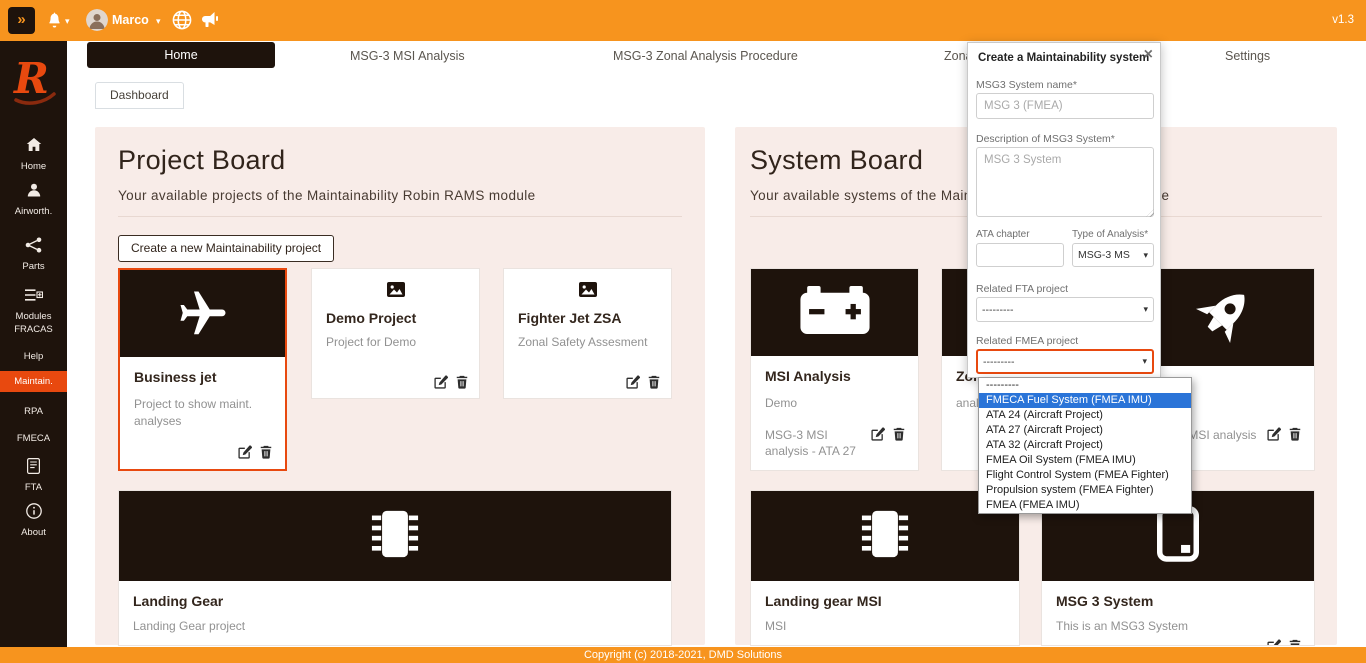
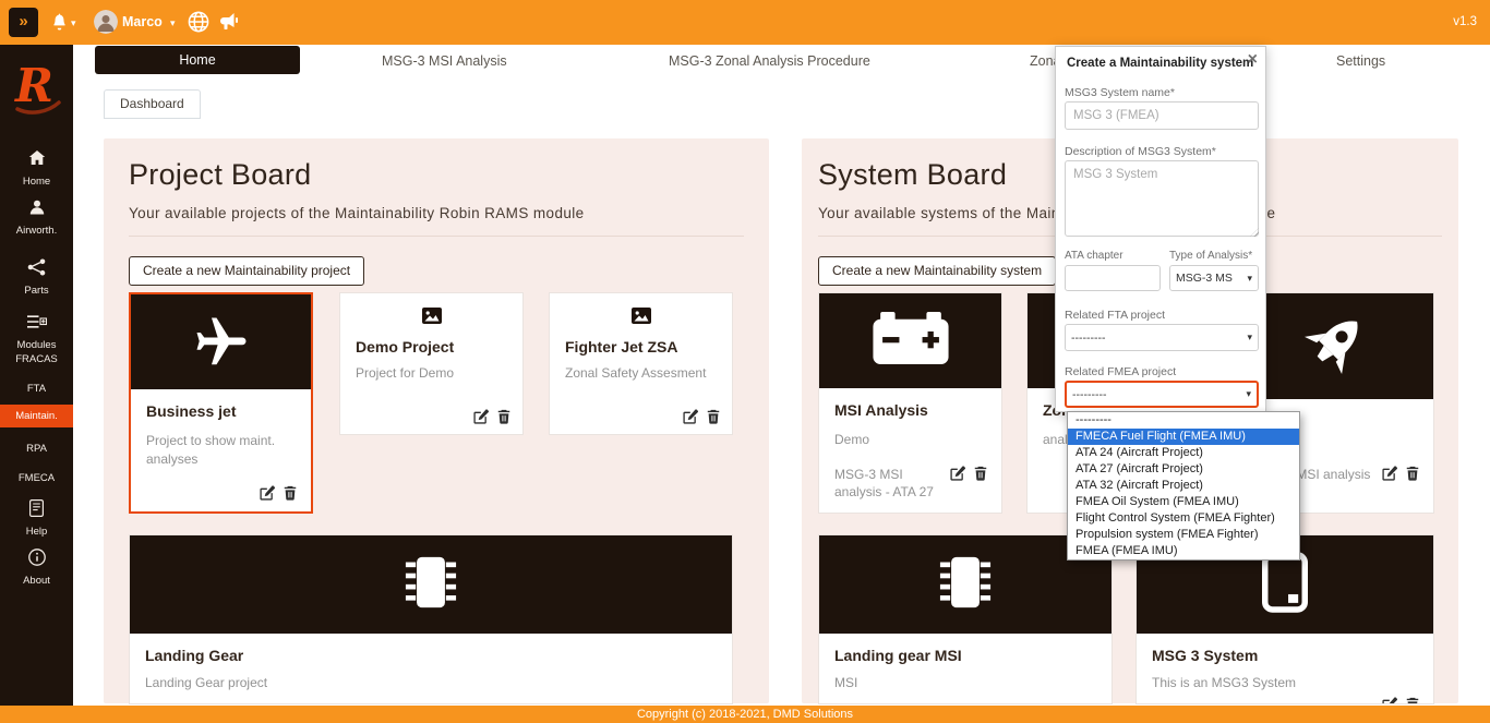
  »
  ▾
  Marco
  ▾
  v1.3
  R
  Home
  Airworth.
  Parts
  Modules
  FRACAS
- Help
+ FTA
  Maintain.
  RPA
  FMECA
- FTA
+ Help
  About
  Home
  MSG-3 MSI Analysis
  MSG-3 Zonal Analysis Procedure
  Zon
  Settings
  Dashboard
  Project Board
  Your available projects of the Maintainability Robin RAMS module
  Create a new Maintainability project
  Business jet
  Project to show maint. analyses
  Demo Project
  Project for Demo
  Fighter Jet ZSA
  Zonal Safety Assesment
  Landing Gear
  Landing Gear project
  System Board
+ Create a new Maintainability system
  MSI Analysis
  Demo
  MSG-3 MSI analysis - ATA 27
  Landing gear MSI
  MSI
  MSG 3 System
  This is an MSG3 System
  Create a Maintainability system
  ×
  MSG3 System name*
  MSG 3 (FMEA)
  Description of MSG3 System*
  MSG 3 System
  ATA chapter
  Type of Analysis*
  MSG-3 MS
  ▾
  Related FTA project
  ---------
  ▾
  Related FMEA project
  ---------
  ▾
  ---------
- FMECA Fuel System (FMEA IMU)
+ FMECA Fuel Flight (FMEA IMU)
  ATA 24 (Aircraft Project)
  ATA 27 (Aircraft Project)
  ATA 32 (Aircraft Project)
  FMEA Oil System (FMEA IMU)
  Flight Control System (FMEA Fighter)
  Propulsion system (FMEA Fighter)
  FMEA (FMEA IMU)
  Copyright (c) 2018-2021, DMD Solutions
